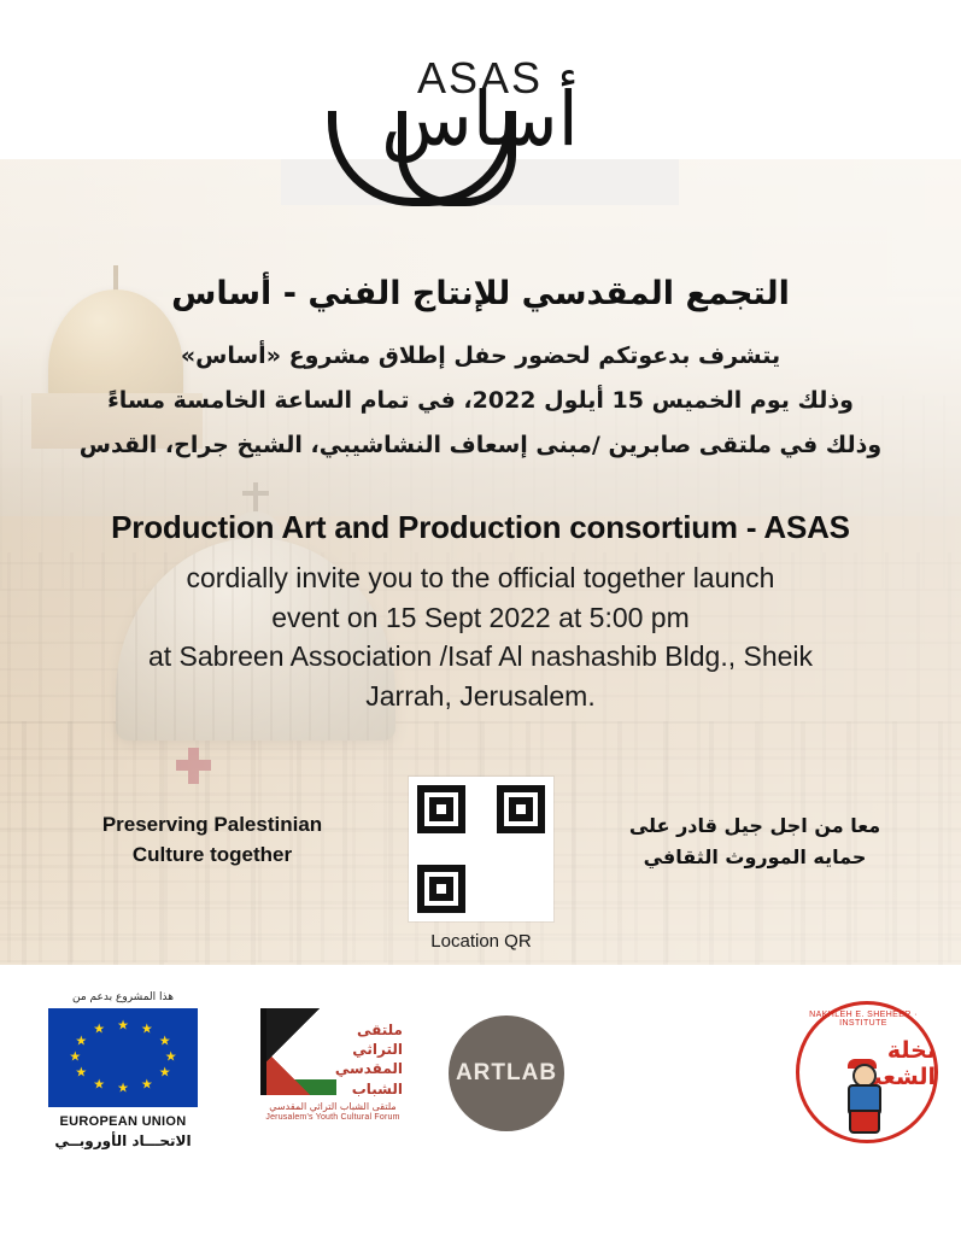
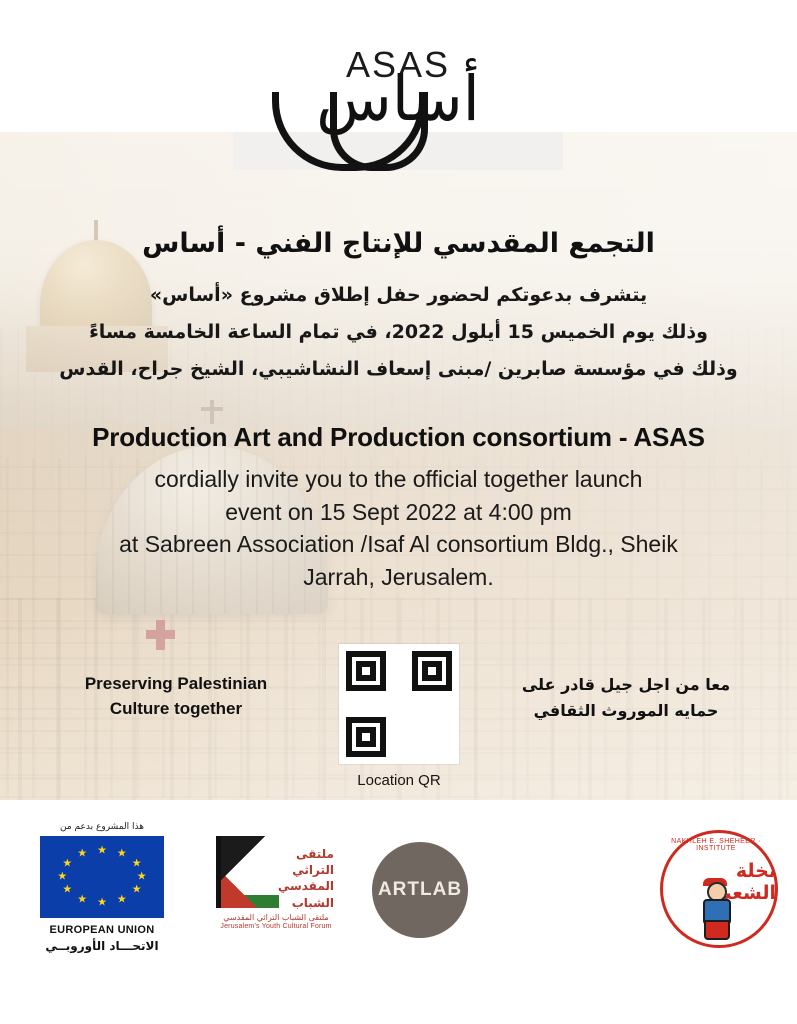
  ASAS
  أساس
  التجمع المقدسي للإنتاج الفني - أساس
  يتشرف بدعوتكم لحضور حفل إطلاق مشروع «أساس»
  وذلك يوم الخميس 15 أيلول 2022، في تمام الساعة الخامسة مساءً
- وذلك في ملتقى صابرين /مبنى إسعاف النشاشيبي، الشيخ جراح، القدس
+ وذلك في مؤسسة صابرين /مبنى إسعاف النشاشيبي، الشيخ جراح، القدس
  Production Art and Production consortium - ASAS
  cordially invite you to the official together launch
- event on 15 Sept 2022 at 5:00 pm
+ event on 15 Sept 2022 at 4:00 pm
- at Sabreen Association /Isaf Al nashashib Bldg., Sheik
+ at Sabreen Association /Isaf Al consortium Bldg., Sheik
  Jarrah, Jerusalem.
  Preserving Palestinian
  Culture together
  Location QR
  معا من اجل جيل قادر على
  حمايه الموروث الثقافي
  هذا المشروع بدعم من
  ★
  ★
  ★
  ★
  ★
  ★
  ★
  ★
  ★
  ★
  ★
  ★
  EUROPEAN UNION
  الاتحـــاد الأوروبــي
  ملتقى
  التراثي المقدسي
  الشباب
  ملتقى الشباب التراثي المقدسي
  ARTLAB
  نخلة الشعي
